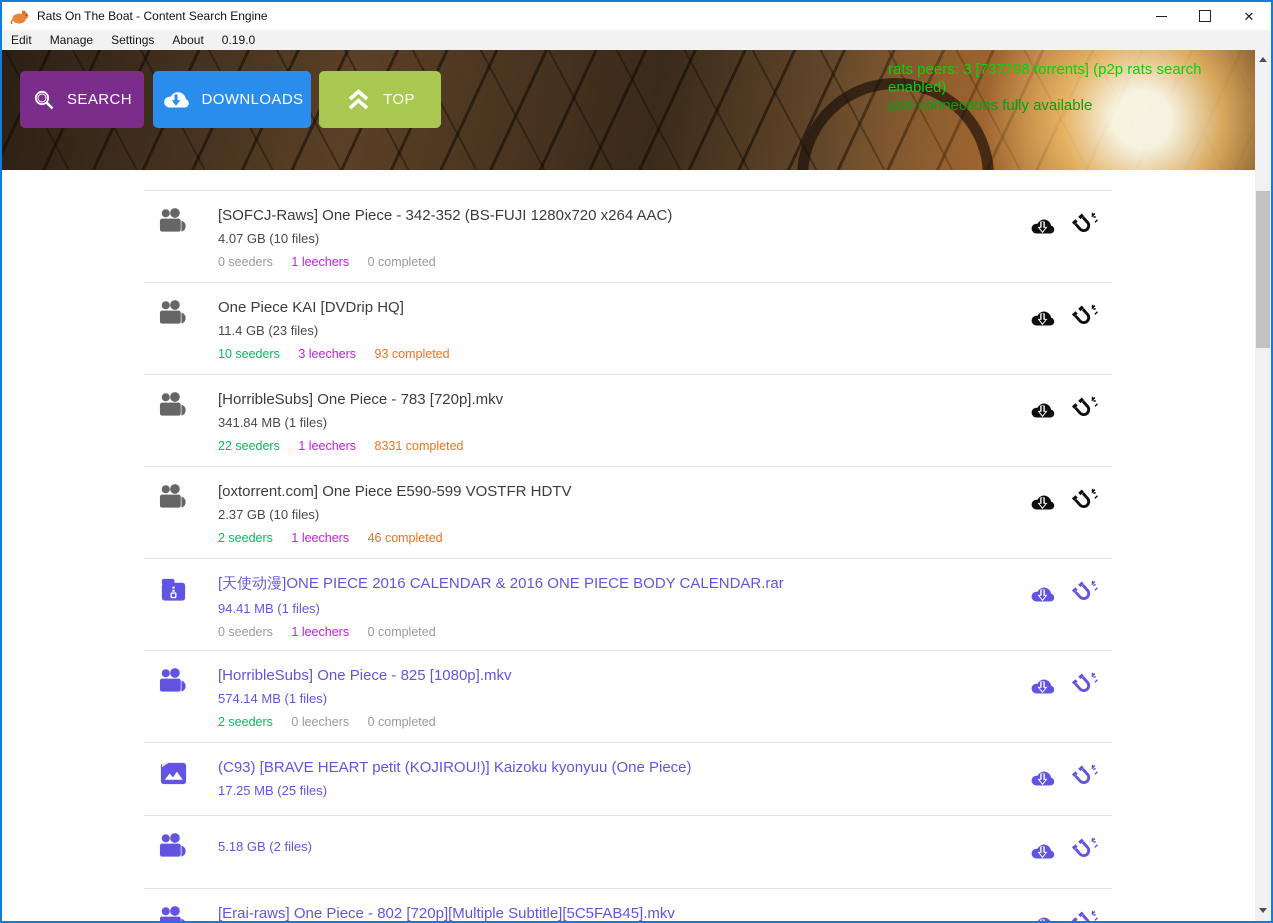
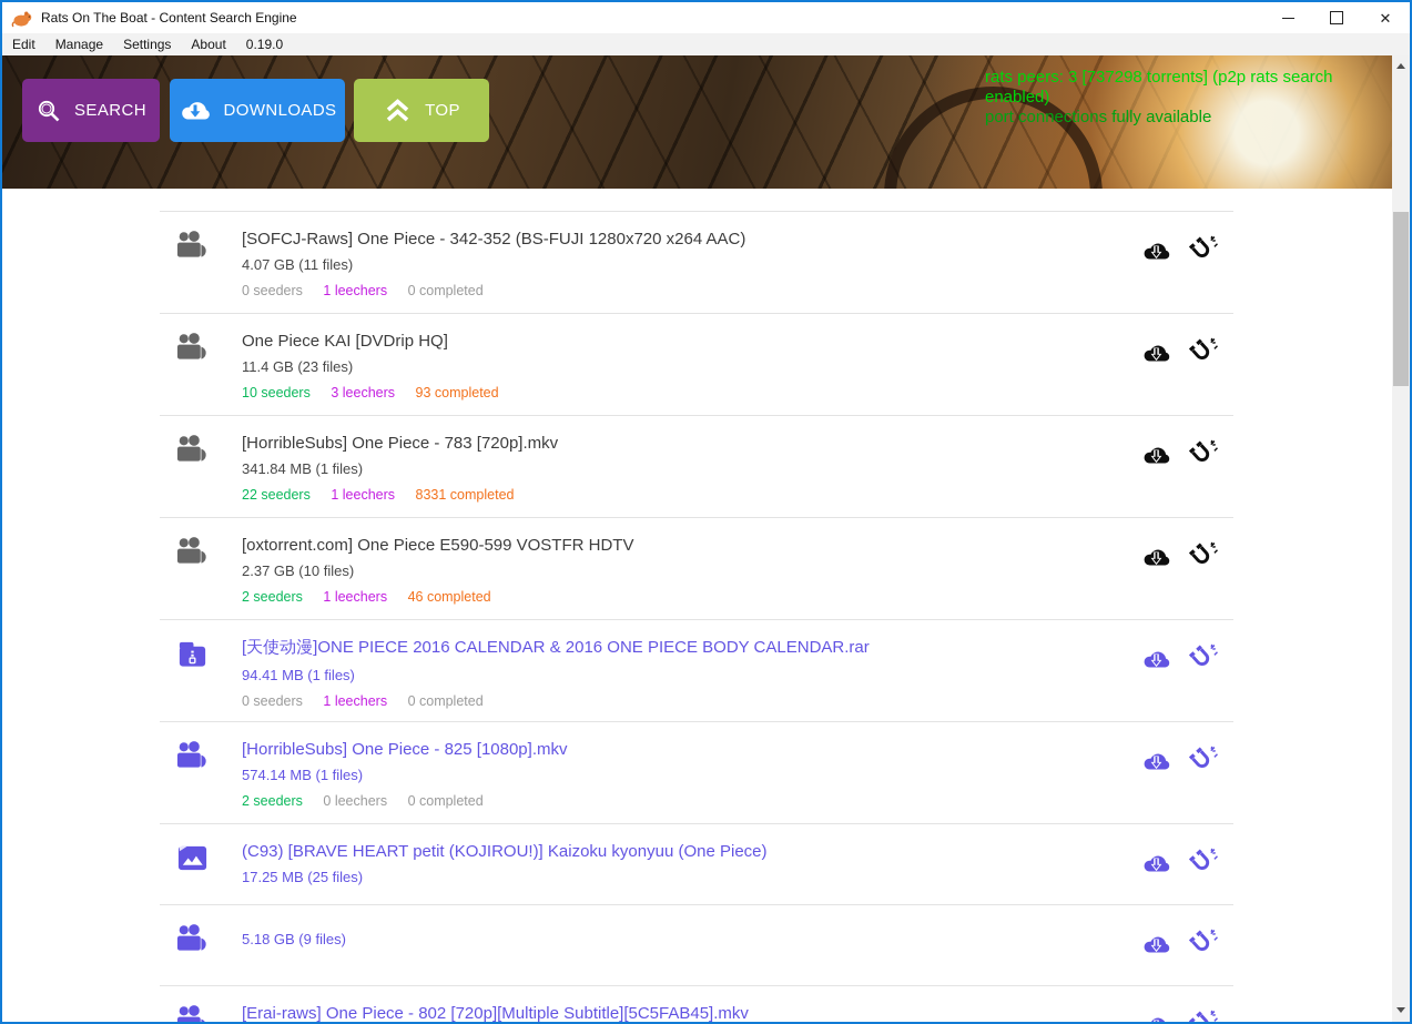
  Rats On The Boat - Content Search Engine
  ✕
  Edit
  Manage
  Settings
  About
  0.19.0
  SEARCH
  DOWNLOADS
  TOP
  rats peers: 3 [737298 torrents] (p2p rats search enabled)
  port connections fully available
  [SOFCJ-Raws] One Piece - 342-352 (BS-FUJI 1280x720 x264 AAC)
- 4.07 GB (10 files)
+ 4.07 GB (11 files)
  0 seeders 1 leechers 0 completed
  One Piece KAI [DVDrip HQ]
  11.4 GB (23 files)
  10 seeders 3 leechers 93 completed
  [HorribleSubs] One Piece - 783 [720p].mkv
  341.84 MB (1 files)
  22 seeders 1 leechers 8331 completed
  [oxtorrent.com] One Piece E590-599 VOSTFR HDTV
  2.37 GB (10 files)
  2 seeders 1 leechers 46 completed
  [天使动漫]ONE PIECE 2016 CALENDAR & 2016 ONE PIECE BODY CALENDAR.rar
  94.41 MB (1 files)
  0 seeders 1 leechers 0 completed
  [HorribleSubs] One Piece - 825 [1080p].mkv
  574.14 MB (1 files)
  2 seeders 0 leechers 0 completed
  (C93) [BRAVE HEART petit (KOJIROU!)] Kaizoku kyonyuu (One Piece)
  17.25 MB (25 files)
- 5.18 GB (2 files)
+ 5.18 GB (9 files)
  [Erai-raws] One Piece - 802 [720p][Multiple Subtitle][5C5FAB45].mkv
